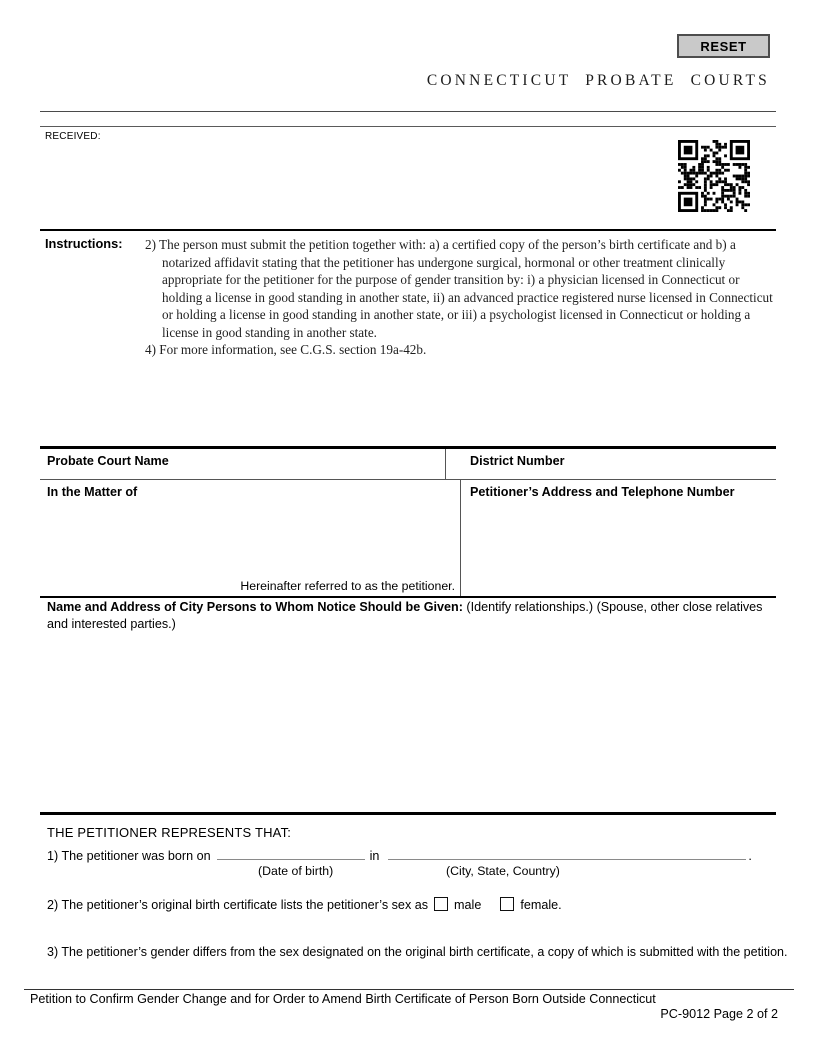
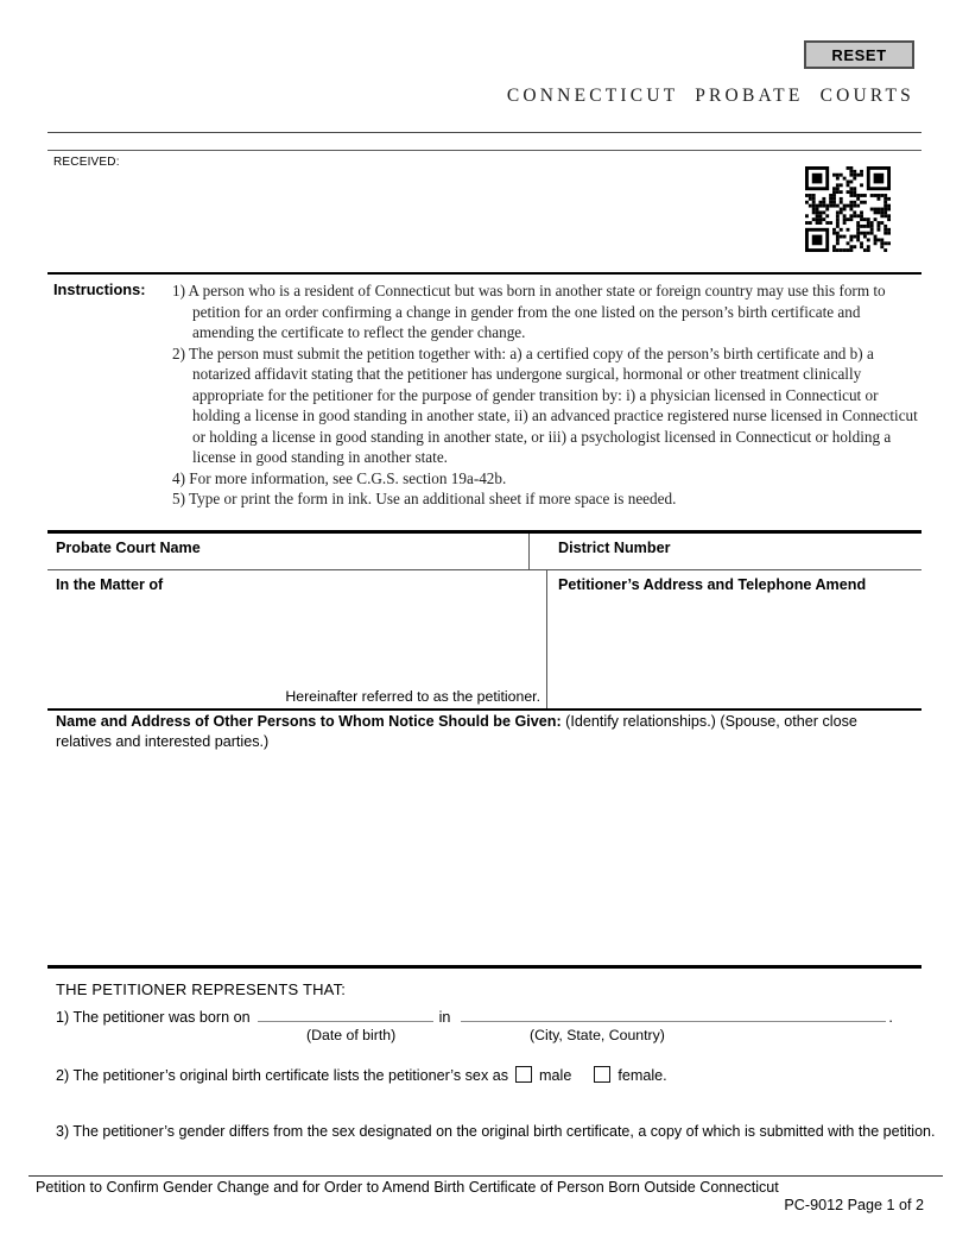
  RESET
  CONNECTICUT PROBATE COURTS
  RECEIVED:
  Instructions:
+ 1) A person who is a resident of Connecticut but was born in another state or foreign country may use this form to petition for an order confirming a change in gender from the one listed on the person’s birth certificate and amending the certificate to reflect the gender change.
  2) The person must submit the petition together with: a) a certified copy of the person’s birth certificate and b) a notarized affidavit stating that the petitioner has undergone surgical, hormonal or other treatment clinically appropriate for the petitioner for the purpose of gender transition by: i) a physician licensed in Connecticut or holding a license in good standing in another state, ii) an advanced practice registered nurse licensed in Connecticut or holding a license in good standing in another state, or iii) a psychologist licensed in Connecticut or holding a license in good standing in another state.
  4) For more information, see C.G.S. section 19a-42b.
+ 5) Type or print the form in ink. Use an additional sheet if more space is needed.
  Probate Court Name
  District Number
  In the Matter of
  Hereinafter referred to as the petitioner.
- Petitioner’s Address and Telephone Number
+ Petitioner’s Address and Telephone Amend
- Name and Address of City Persons to Whom Notice Should be Given: (Identify relationships.) (Spouse, other close relatives and interested parties.)
+ Name and Address of Other Persons to Whom Notice Should be Given: (Identify relationships.) (Spouse, other close relatives and interested parties.)
  THE PETITIONER REPRESENTS THAT:
  1) The petitioner was born on in .
  (Date of birth)
  (City, State, Country)
  2) The petitioner’s original birth certificate lists the petitioner’s sex as male female.
  3) The petitioner’s gender differs from the sex designated on the original birth certificate, a copy of which is submitted with the petition.
  Petition to Confirm Gender Change and for Order to Amend Birth Certificate of Person Born Outside Connecticut
- PC-9012 Page 2 of 2
+ PC-9012 Page 1 of 2
